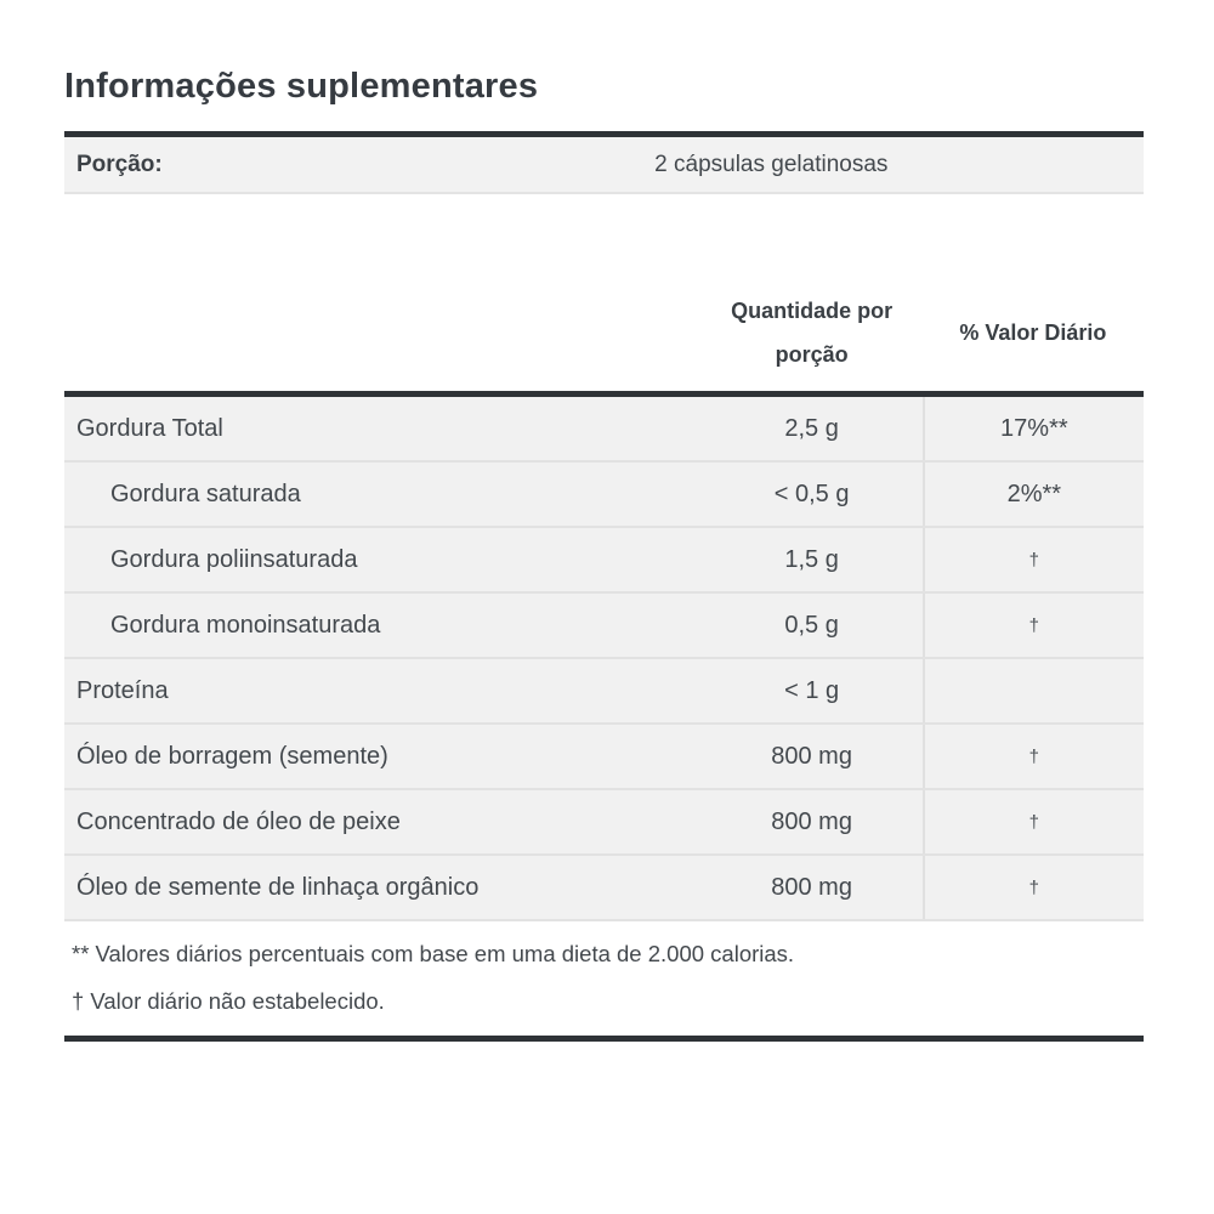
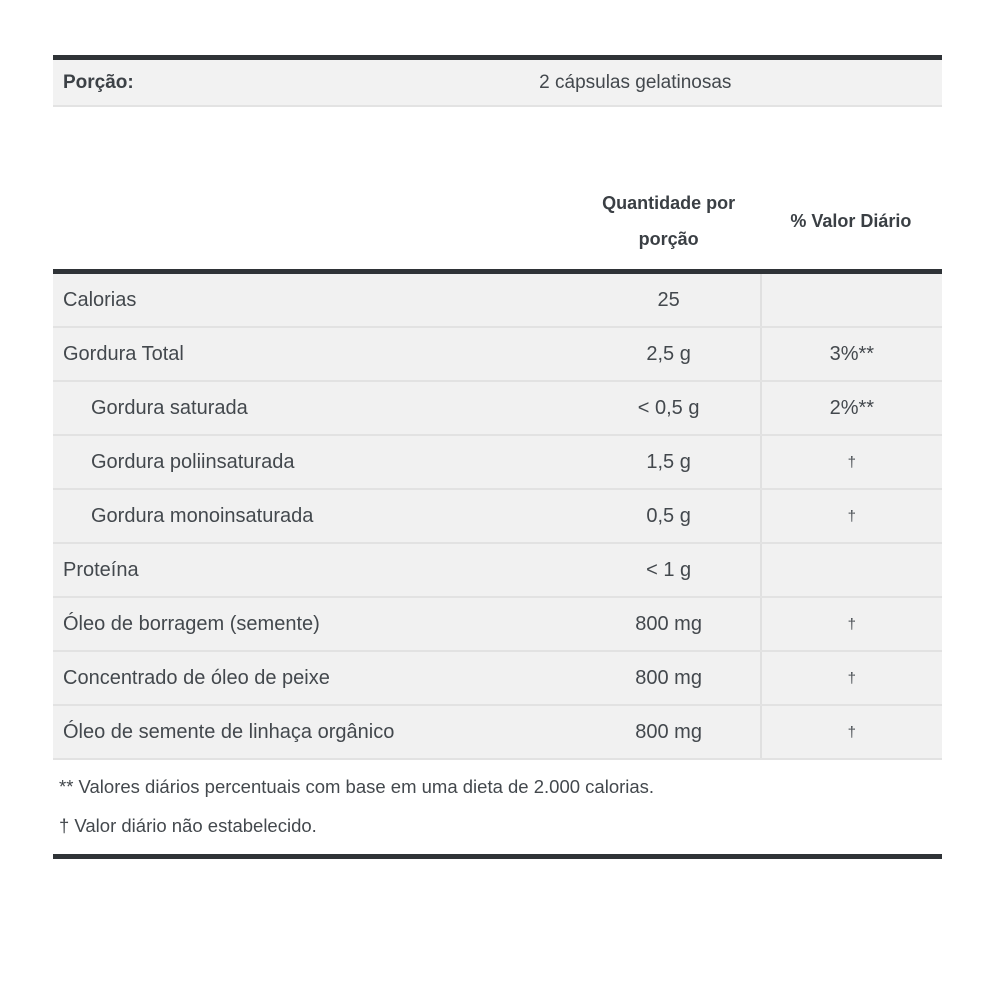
- Informações suplementares
  Porção:
  2 cápsulas gelatinosas
  Quantidade por porção
  % Valor Diário
+ Calorias
+ 25
  Gordura Total
  2,5 g
- 17%**
+ 3%**
  Gordura saturada
  < 0,5 g
  2%**
  Gordura poliinsaturada
  1,5 g
  †
  Gordura monoinsaturada
  0,5 g
  †
  Proteína
  < 1 g
  Óleo de borragem (semente)
  800 mg
  †
  Concentrado de óleo de peixe
  800 mg
  †
  Óleo de semente de linhaça orgânico
  800 mg
  †
  ** Valores diários percentuais com base em uma dieta de 2.000 calorias.
  † Valor diário não estabelecido.
